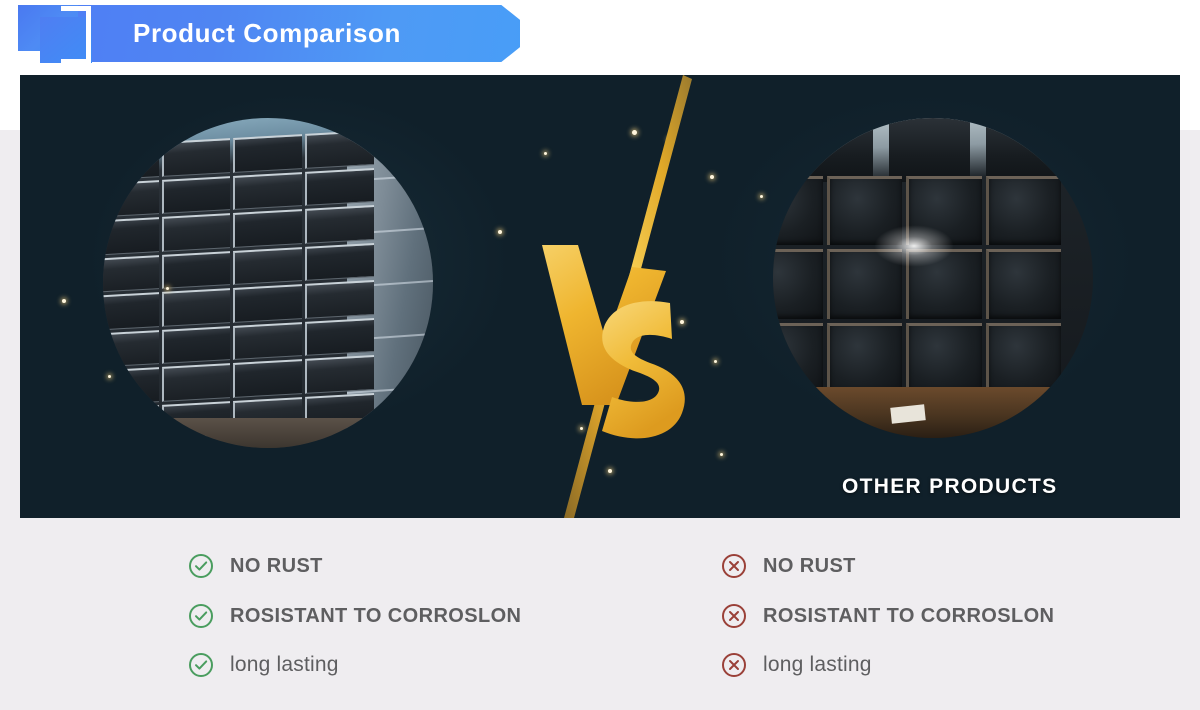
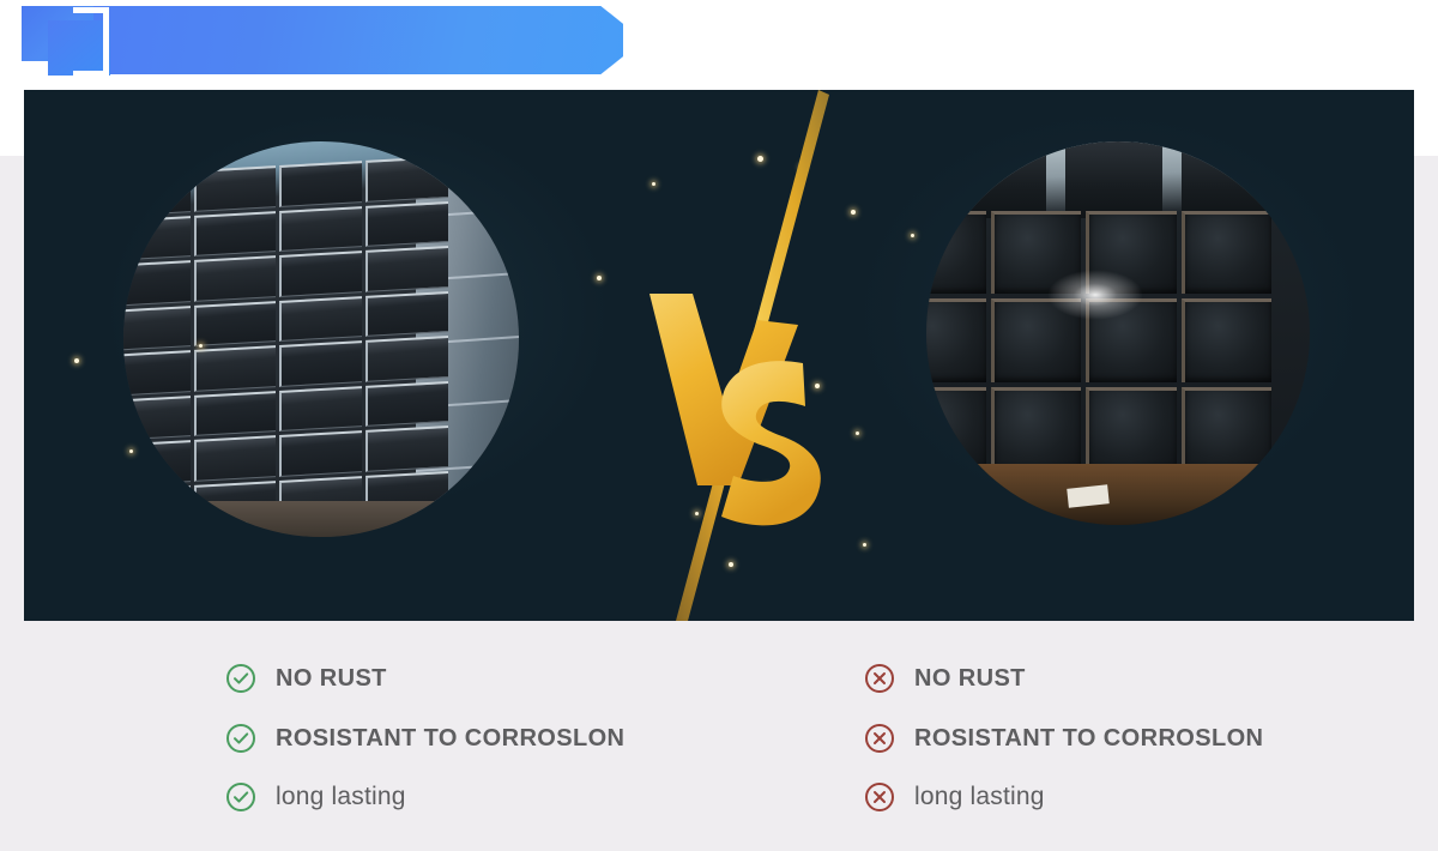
- Product Comparison
- OTHER PRODUCTS
  NO RUST
  ROSISTANT TO CORROSLON
  long lasting
  NO RUST
  ROSISTANT TO CORROSLON
  long lasting
